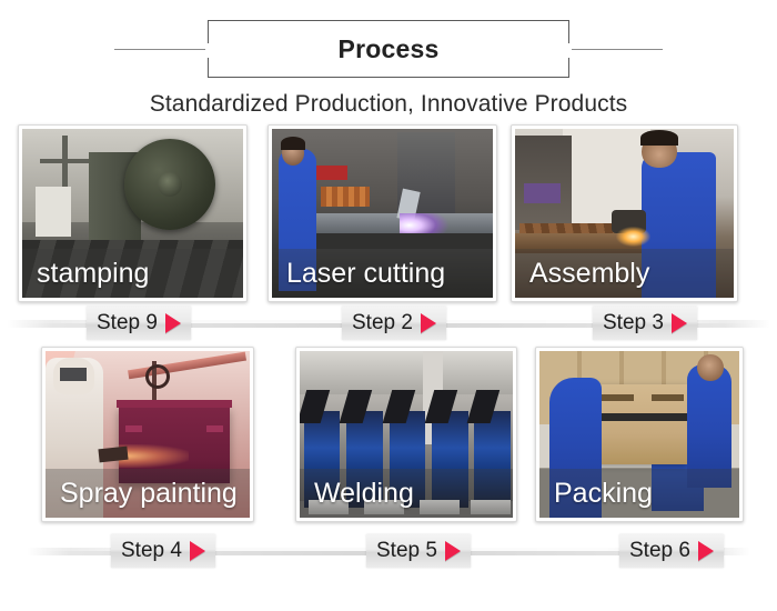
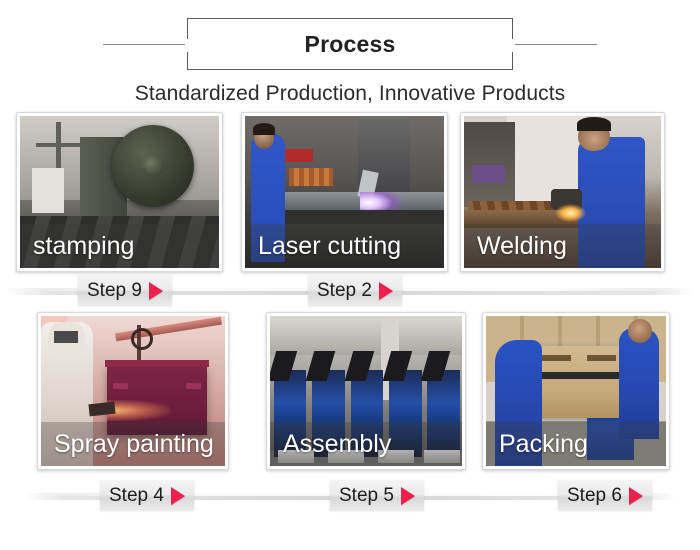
  Process
  Standardized Production, Innovative Products
  stamping
  Laser cutting
- Assembly
+ Welding
  Step 9
  Step 2
- Step 3
  Spray painting
- Welding
+ Assembly
  Packing
  Step 4
  Step 5
  Step 6
